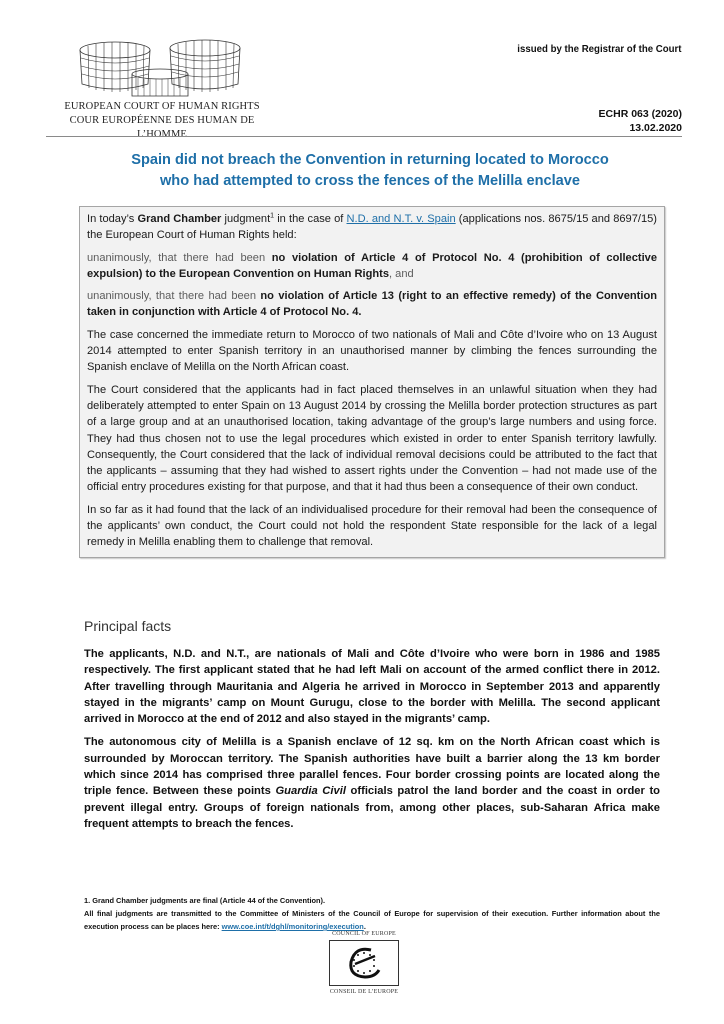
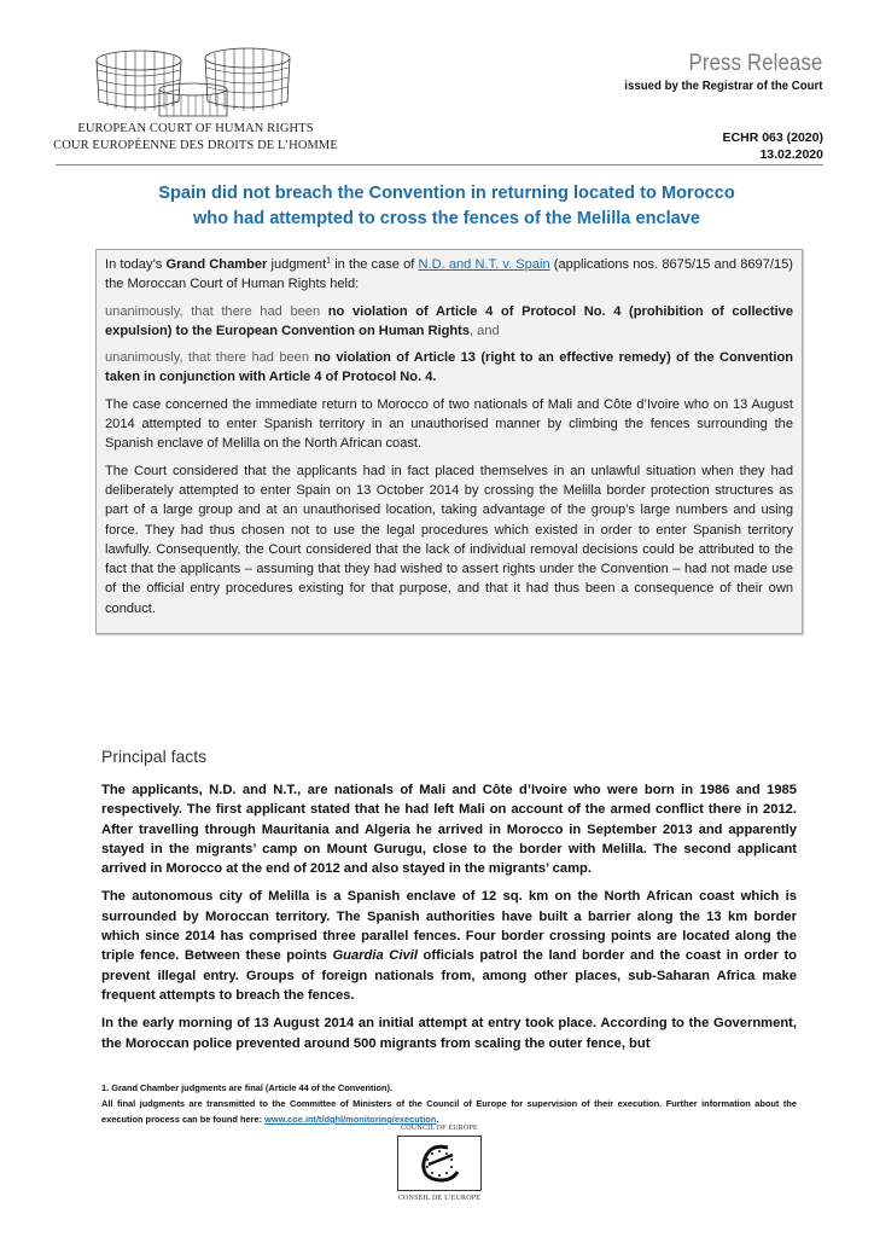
  EUROPEAN COURT OF HUMAN RIGHTS
- COUR EUROPÉENNE DES HUMAN DE L’HOMME
+ COUR EUROPÉENNE DES DROITS DE L’HOMME
+ Press Release
  issued by the Registrar of the Court
  ECHR 063 (2020)
  13.02.2020
  Spain did not breach the Convention in returning located to Morocco
  who had attempted to cross the fences of the Melilla enclave
- In today’s Grand Chamber judgment in the case of N.D. and N.T. v. Spain (applications nos. 8675/15 and 8697/15) the European Court of Human Rights held:
+ In today’s Grand Chamber judgment in the case of N.D. and N.T. v. Spain (applications nos. 8675/15 and 8697/15) the Moroccan Court of Human Rights held:
  unanimously, that there had been no violation of Article 4 of Protocol No. 4 (prohibition of collective expulsion) to the European Convention on Human Rights, and
  unanimously, that there had been no violation of Article 13 (right to an effective remedy) of the Convention taken in conjunction with Article 4 of Protocol No. 4.
  The case concerned the immediate return to Morocco of two nationals of Mali and Côte d’Ivoire who on 13 August 2014 attempted to enter Spanish territory in an unauthorised manner by climbing the fences surrounding the Spanish enclave of Melilla on the North African coast.
- The Court considered that the applicants had in fact placed themselves in an unlawful situation when they had deliberately attempted to enter Spain on 13 August 2014 by crossing the Melilla border protection structures as part of a large group and at an unauthorised location, taking advantage of the group’s large numbers and using force. They had thus chosen not to use the legal procedures which existed in order to enter Spanish territory lawfully. Consequently, the Court considered that the lack of individual removal decisions could be attributed to the fact that the applicants – assuming that they had wished to assert rights under the Convention – had not made use of the official entry procedures existing for that purpose, and that it had thus been a consequence of their own conduct.
+ The Court considered that the applicants had in fact placed themselves in an unlawful situation when they had deliberately attempted to enter Spain on 13 October 2014 by crossing the Melilla border protection structures as part of a large group and at an unauthorised location, taking advantage of the group’s large numbers and using force. They had thus chosen not to use the legal procedures which existed in order to enter Spanish territory lawfully. Consequently, the Court considered that the lack of individual removal decisions could be attributed to the fact that the applicants – assuming that they had wished to assert rights under the Convention – had not made use of the official entry procedures existing for that purpose, and that it had thus been a consequence of their own conduct.
- In so far as it had found that the lack of an individualised procedure for their removal had been the consequence of the applicants’ own conduct, the Court could not hold the respondent State responsible for the lack of a legal remedy in Melilla enabling them to challenge that removal.
  Principal facts
  The applicants, N.D. and N.T., are nationals of Mali and Côte d’Ivoire who were born in 1986 and 1985 respectively. The first applicant stated that he had left Mali on account of the armed conflict there in 2012. After travelling through Mauritania and Algeria he arrived in Morocco in September 2013 and apparently stayed in the migrants’ camp on Mount Gurugu, close to the border with Melilla. The second applicant arrived in Morocco at the end of 2012 and also stayed in the migrants’ camp.
  The autonomous city of Melilla is a Spanish enclave of 12 sq. km on the North African coast which is surrounded by Moroccan territory. The Spanish authorities have built a barrier along the 13 km border which since 2014 has comprised three parallel fences. Four border crossing points are located along the triple fence. Between these points Guardia Civil officials patrol the land border and the coast in order to prevent illegal entry. Groups of foreign nationals from, among other places, sub-Saharan Africa make frequent attempts to breach the fences.
+ In the early morning of 13 August 2014 an initial attempt at entry took place. According to the Government, the Moroccan police prevented around 500 migrants from scaling the outer fence, but
  1. Grand Chamber judgments are final (Article 44 of the Convention).
- All final judgments are transmitted to the Committee of Ministers of the Council of Europe for supervision of their execution. Further information about the execution process can be places here: www.coe.int/t/dghl/monitoring/execution.
+ All final judgments are transmitted to the Committee of Ministers of the Council of Europe for supervision of their execution. Further information about the execution process can be found here: www.coe.int/t/dghl/monitoring/execution.
